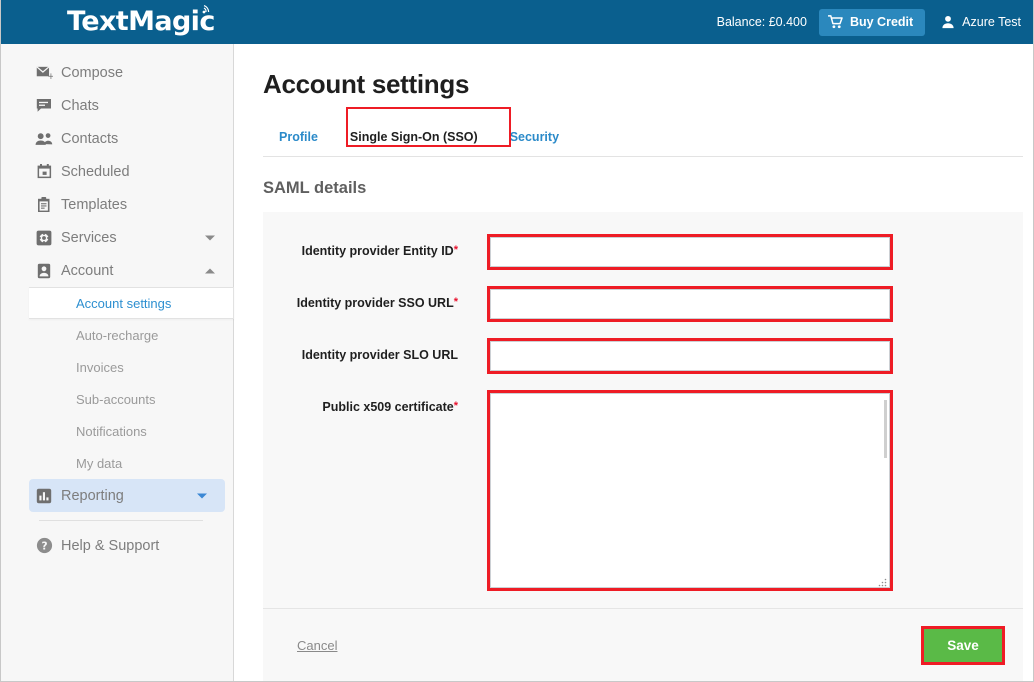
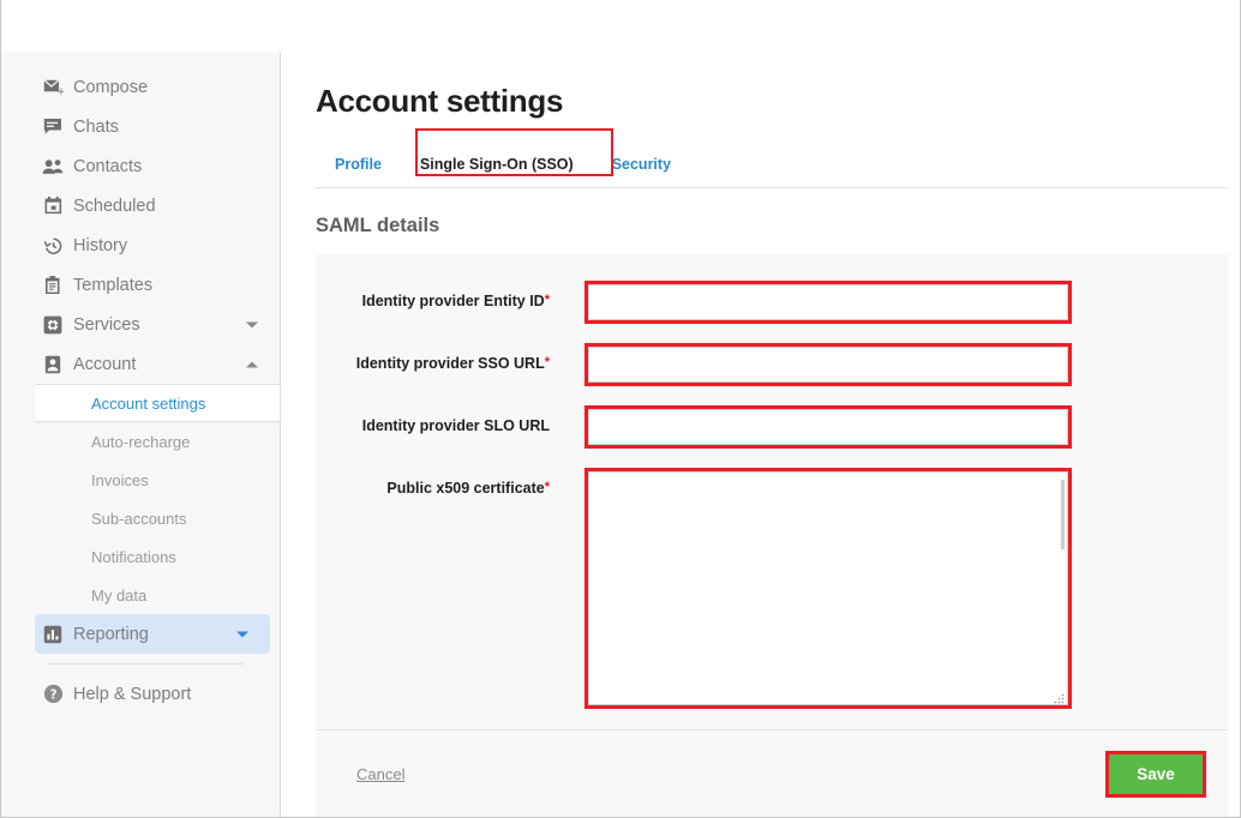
- TextMagic
- Balance: £0.400
- Buy Credit
- Azure Test
  +
  Compose
  Chats
  Contacts
  Scheduled
+ History
  Templates
  Services
  Account
  Account settings
  Auto-recharge
  Invoices
  Sub-accounts
  Notifications
  My data
  Reporting
  ?
  Help & Support
  Account settings
  Profile
  Single Sign-On (SSO)
  Security
  SAML details
  Identity provider Entity ID*
  Identity provider SSO URL*
  Identity provider SLO URL
  Public x509 certificate*
  Cancel
  Save
